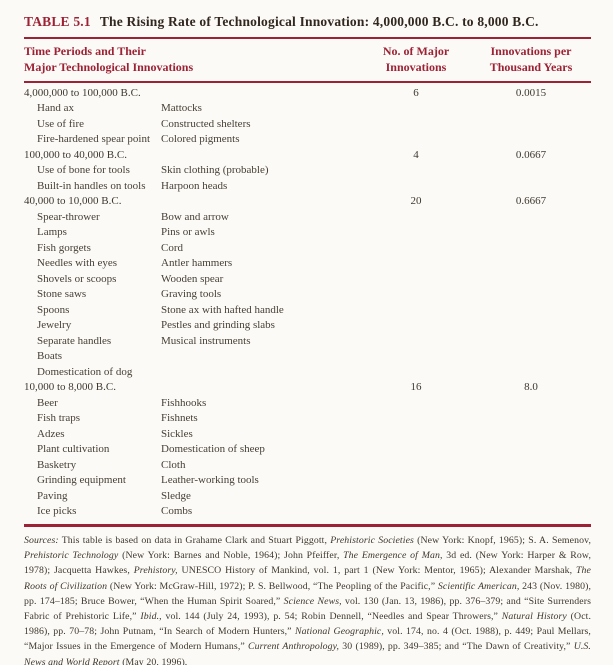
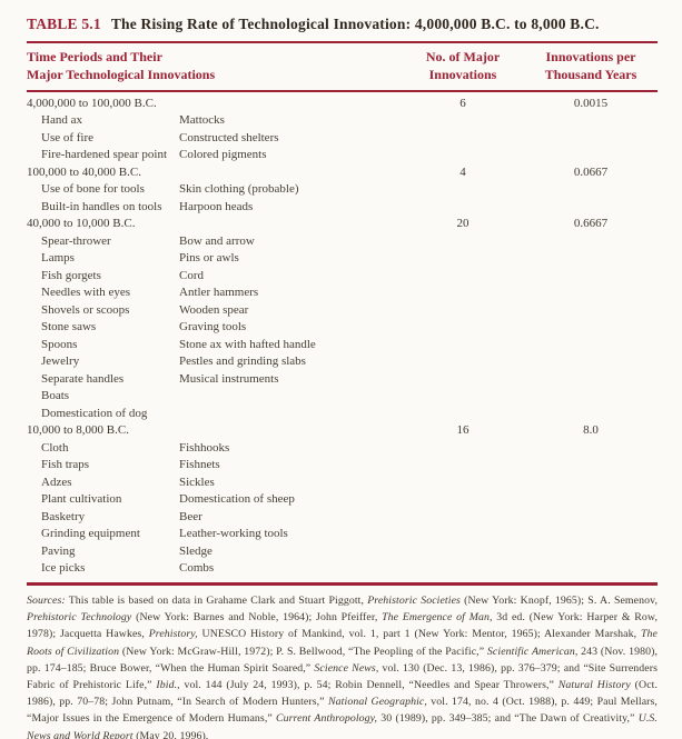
  TABLE 5.1 The Rising Rate of Technological Innovation: 4,000,000 B.C. to 8,000 B.C.
  Time Periods and Their
  Major Technological Innovations
  No. of Major
  Innovations
  Innovations per
  Thousand Years
  4,000,000 to 100,000 B.C.
  6
  0.0015
  Hand ax
  Mattocks
  Use of fire
  Constructed shelters
  Fire-hardened spear point
  Colored pigments
  100,000 to 40,000 B.C.
  4
  0.0667
  Use of bone for tools
  Skin clothing (probable)
  Built-in handles on tools
  Harpoon heads
  40,000 to 10,000 B.C.
  20
  0.6667
  Spear-thrower
  Bow and arrow
  Lamps
  Pins or awls
  Fish gorgets
  Cord
  Needles with eyes
  Antler hammers
  Shovels or scoops
  Wooden spear
  Stone saws
  Graving tools
  Spoons
  Stone ax with hafted handle
  Jewelry
  Pestles and grinding slabs
  Separate handles
  Musical instruments
  Boats
  Domestication of dog
  10,000 to 8,000 B.C.
  16
  8.0
- Beer
+ Cloth
  Fishhooks
  Fish traps
  Fishnets
  Adzes
  Sickles
  Plant cultivation
  Domestication of sheep
  Basketry
- Cloth
+ Beer
  Grinding equipment
  Leather-working tools
  Paving
  Sledge
  Ice picks
  Combs
- Sources: This table is based on data in Grahame Clark and Stuart Piggott, Prehistoric Societies (New York: Knopf, 1965); S. A. Semenov, Prehistoric Technology (New York: Barnes and Noble, 1964); John Pfeiffer, The Emergence of Man, 3d ed. (New York: Harper & Row, 1978); Jacquetta Hawkes, Prehistory, UNESCO History of Mankind, vol. 1, part 1 (New York: Mentor, 1965); Alexander Marshak, The Roots of Civilization (New York: McGraw-Hill, 1972); P. S. Bellwood, “The Peopling of the Pacific,” Scientific American, 243 (Nov. 1980), pp. 174–185; Bruce Bower, “When the Human Spirit Soared,” Science News, vol. 130 (Jan. 13, 1986), pp. 376–379; and “Site Surrenders Fabric of Prehistoric Life,” Ibid., vol. 144 (July 24, 1993), p. 54; Robin Dennell, “Needles and Spear Throwers,” Natural History (Oct. 1986), pp. 70–78; John Putnam, “In Search of Modern Hunters,” National Geographic, vol. 174, no. 4 (Oct. 1988), p. 449; Paul Mellars, “Major Issues in the Emergence of Modern Humans,” Current Anthropology, 30 (1989), pp. 349–385; and “The Dawn of Creativity,” U.S. News and World Report (May 20, 1996).
+ Sources: This table is based on data in Grahame Clark and Stuart Piggott, Prehistoric Societies (New York: Knopf, 1965); S. A. Semenov, Prehistoric Technology (New York: Barnes and Noble, 1964); John Pfeiffer, The Emergence of Man, 3d ed. (New York: Harper & Row, 1978); Jacquetta Hawkes, Prehistory, UNESCO History of Mankind, vol. 1, part 1 (New York: Mentor, 1965); Alexander Marshak, The Roots of Civilization (New York: McGraw-Hill, 1972); P. S. Bellwood, “The Peopling of the Pacific,” Scientific American, 243 (Nov. 1980), pp. 174–185; Bruce Bower, “When the Human Spirit Soared,” Science News, vol. 130 (Dec. 13, 1986), pp. 376–379; and “Site Surrenders Fabric of Prehistoric Life,” Ibid., vol. 144 (July 24, 1993), p. 54; Robin Dennell, “Needles and Spear Throwers,” Natural History (Oct. 1986), pp. 70–78; John Putnam, “In Search of Modern Hunters,” National Geographic, vol. 174, no. 4 (Oct. 1988), p. 449; Paul Mellars, “Major Issues in the Emergence of Modern Humans,” Current Anthropology, 30 (1989), pp. 349–385; and “The Dawn of Creativity,” U.S. News and World Report (May 20, 1996).
